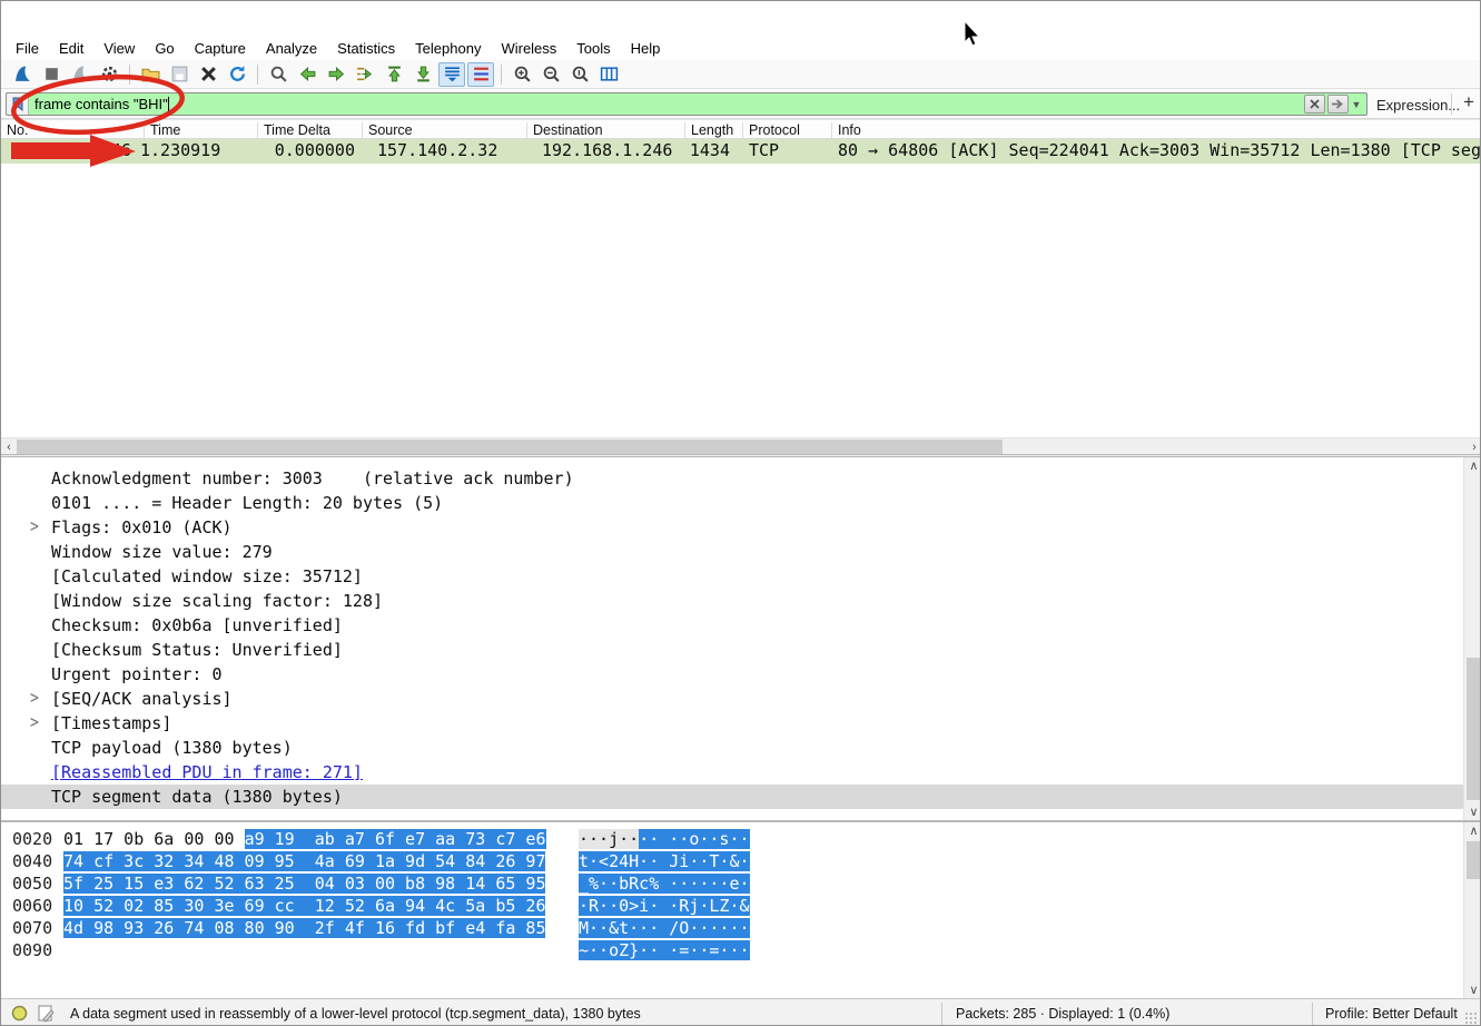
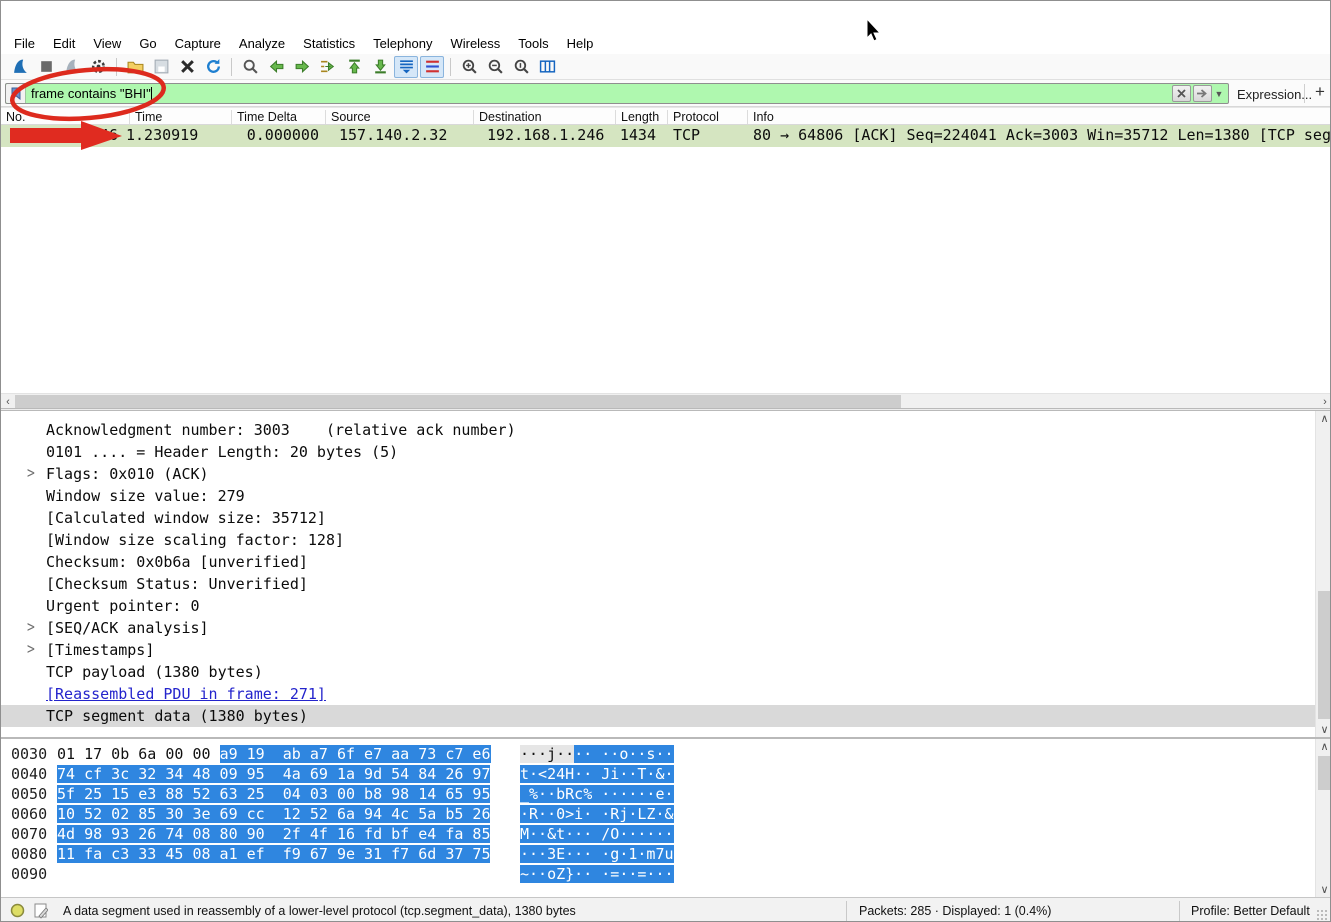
  File
  Edit
  View
  Go
  Capture
  Analyze
  Statistics
  Telephony
  Wireless
  Tools
  Help
  frame contains "BHI"
  ▼
  Expression..
  +
  No.
  Time
  Time Delta
  Source
  Destination
  Length
  Protocol
  Info
  1.230919
  0.000000
  157.140.2.32
  192.168.1.246
  1434
  TCP
  80 → 64806 [ACK] Seq=224041 Ack=3003 Win=35712 Len=1380 [TCP seg
  ‹
  ›
  Acknowledgment number: 3003 (relative ack number)
  0101 .... = Header Length: 20 bytes (5)
  >
  Flags: 0x010 (ACK)
  Window size value: 279
  [Calculated window size: 35712]
  [Window size scaling factor: 128]
  Checksum: 0x0b6a [unverified]
  [Checksum Status: Unverified]
  Urgent pointer: 0
  >
  [SEQ/ACK analysis]
  >
  [Timestamps]
  TCP payload (1380 bytes)
  [Reassembled PDU in frame: 271]
  TCP segment data (1380 bytes)
  ∧
  ∨
- 0020
+ 0030
  01 17 0b 6a 00 00 a9 19 ab a7 6f e7 aa 73 c7 e6
  ···j···· ··o··s··
  0040
  74 cf 3c 32 34 48 09 95 4a 69 1a 9d 54 84 26 97
  t·<24H·· Ji··T·&·
  0050
- 5f 25 15 e3 62 52 63 25 04 03 00 b8 98 14 65 95
+ 5f 25 15 e3 88 52 63 25 04 03 00 b8 98 14 65 95
  _%··bRc% ······e·
  0060
  10 52 02 85 30 3e 69 cc 12 52 6a 94 4c 5a b5 26
  ·R··0>i· ·Rj·LZ·&
  0070
  4d 98 93 26 74 08 80 90 2f 4f 16 fd bf e4 fa 85
  M··&t··· /O······
+ 0080
+ 11 fa c3 33 45 08 a1 ef f9 67 9e 31 f7 6d 37 75
+ ···3E··· ·g·1·m7u
  0090
  ~··oZ}·· ·=··=···
  ∧
  ∨
  A data segment used in reassembly of a lower-level protocol (tcp.segment_data), 1380 bytes
  Packets: 285 · Displayed: 1 (0.4%)
  Profile: Better Default
